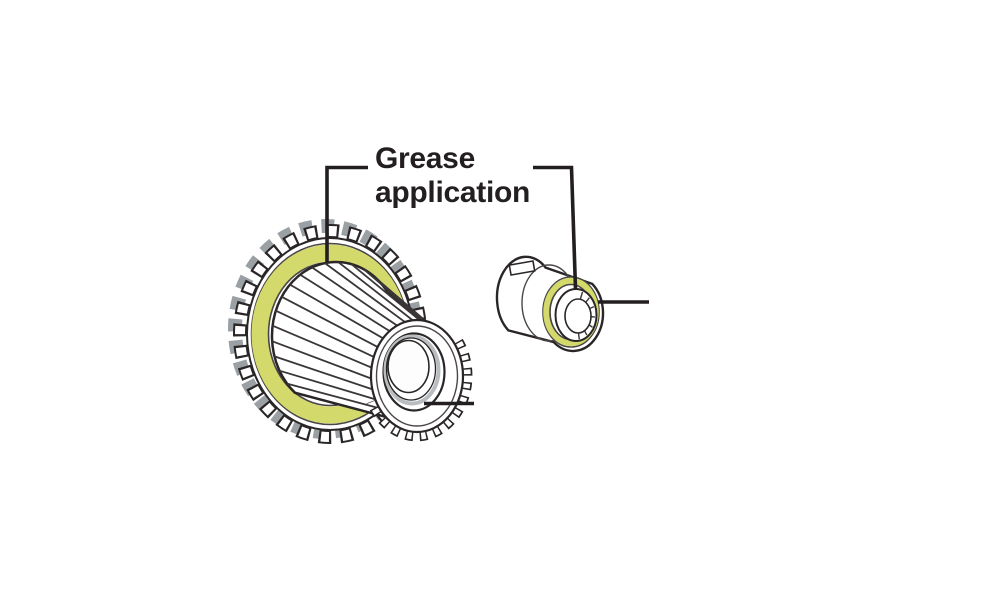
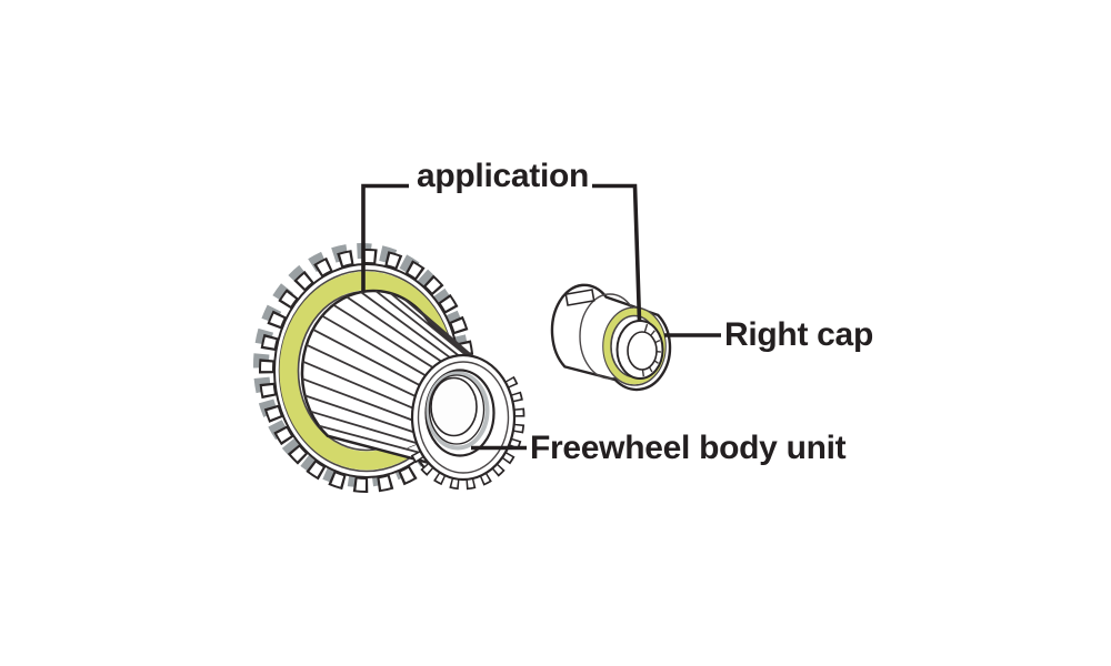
- Grease
  application
+ Right cap
+ Freewheel body unit
